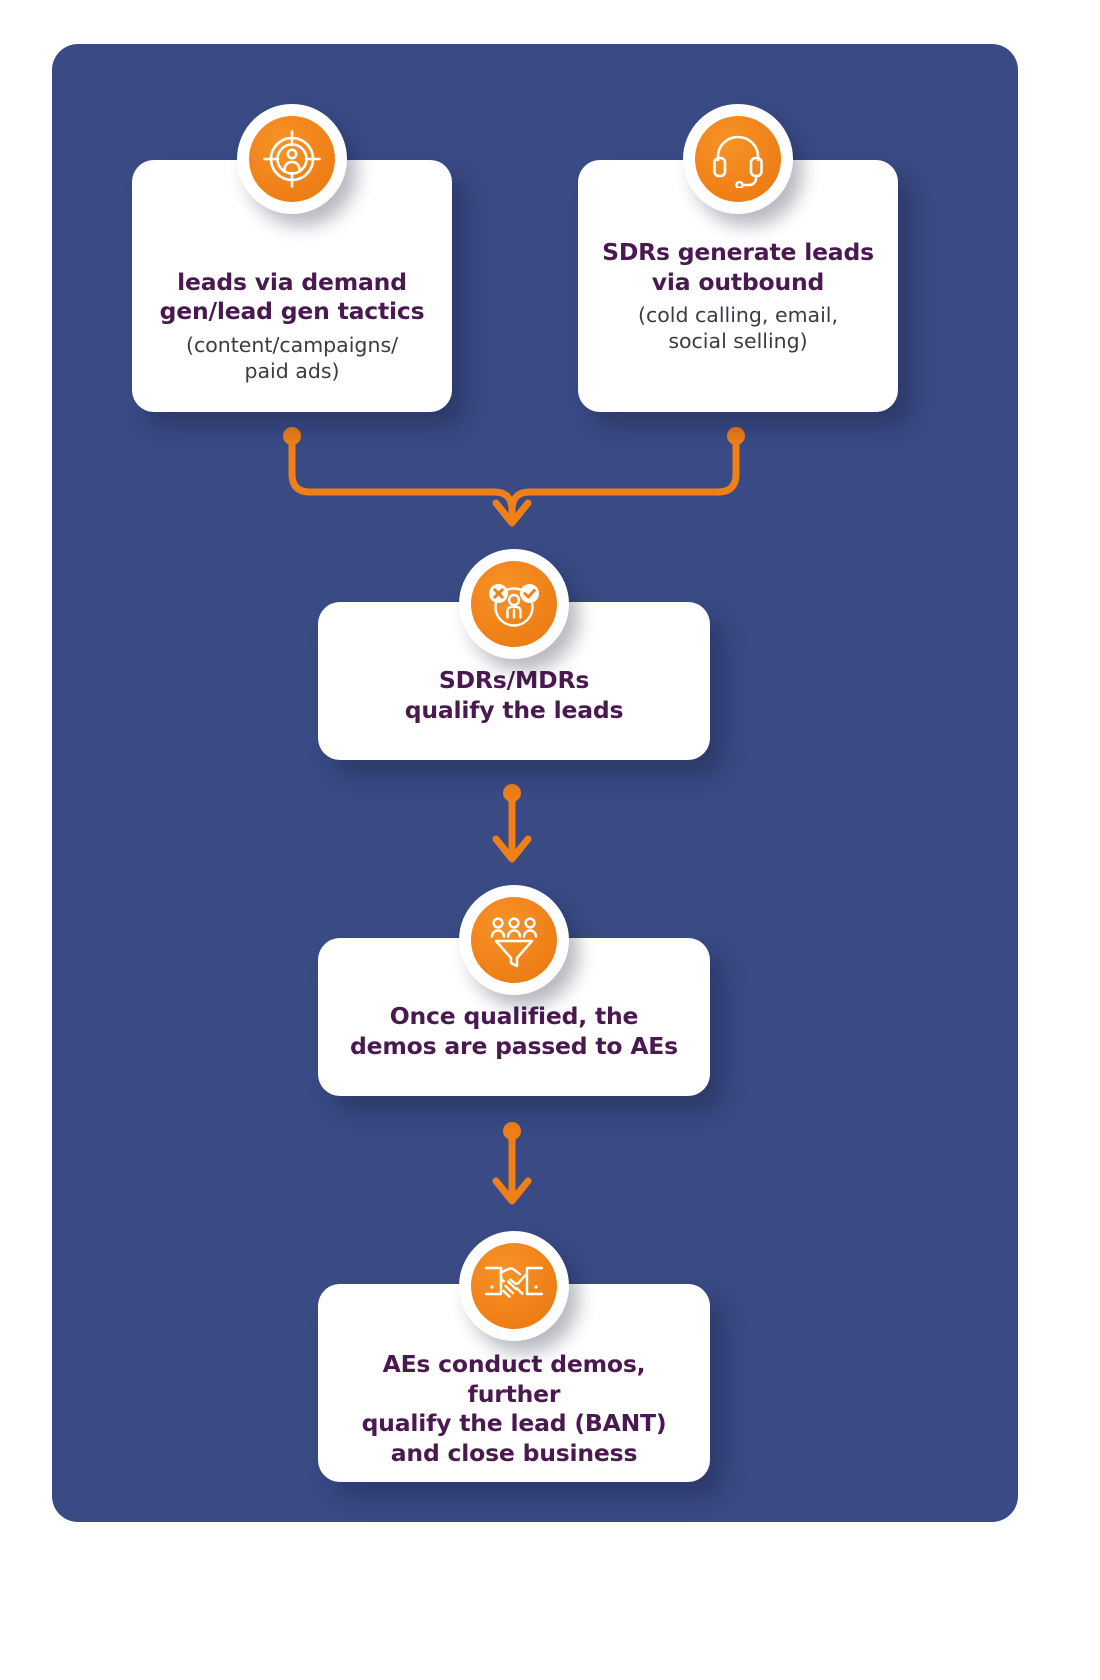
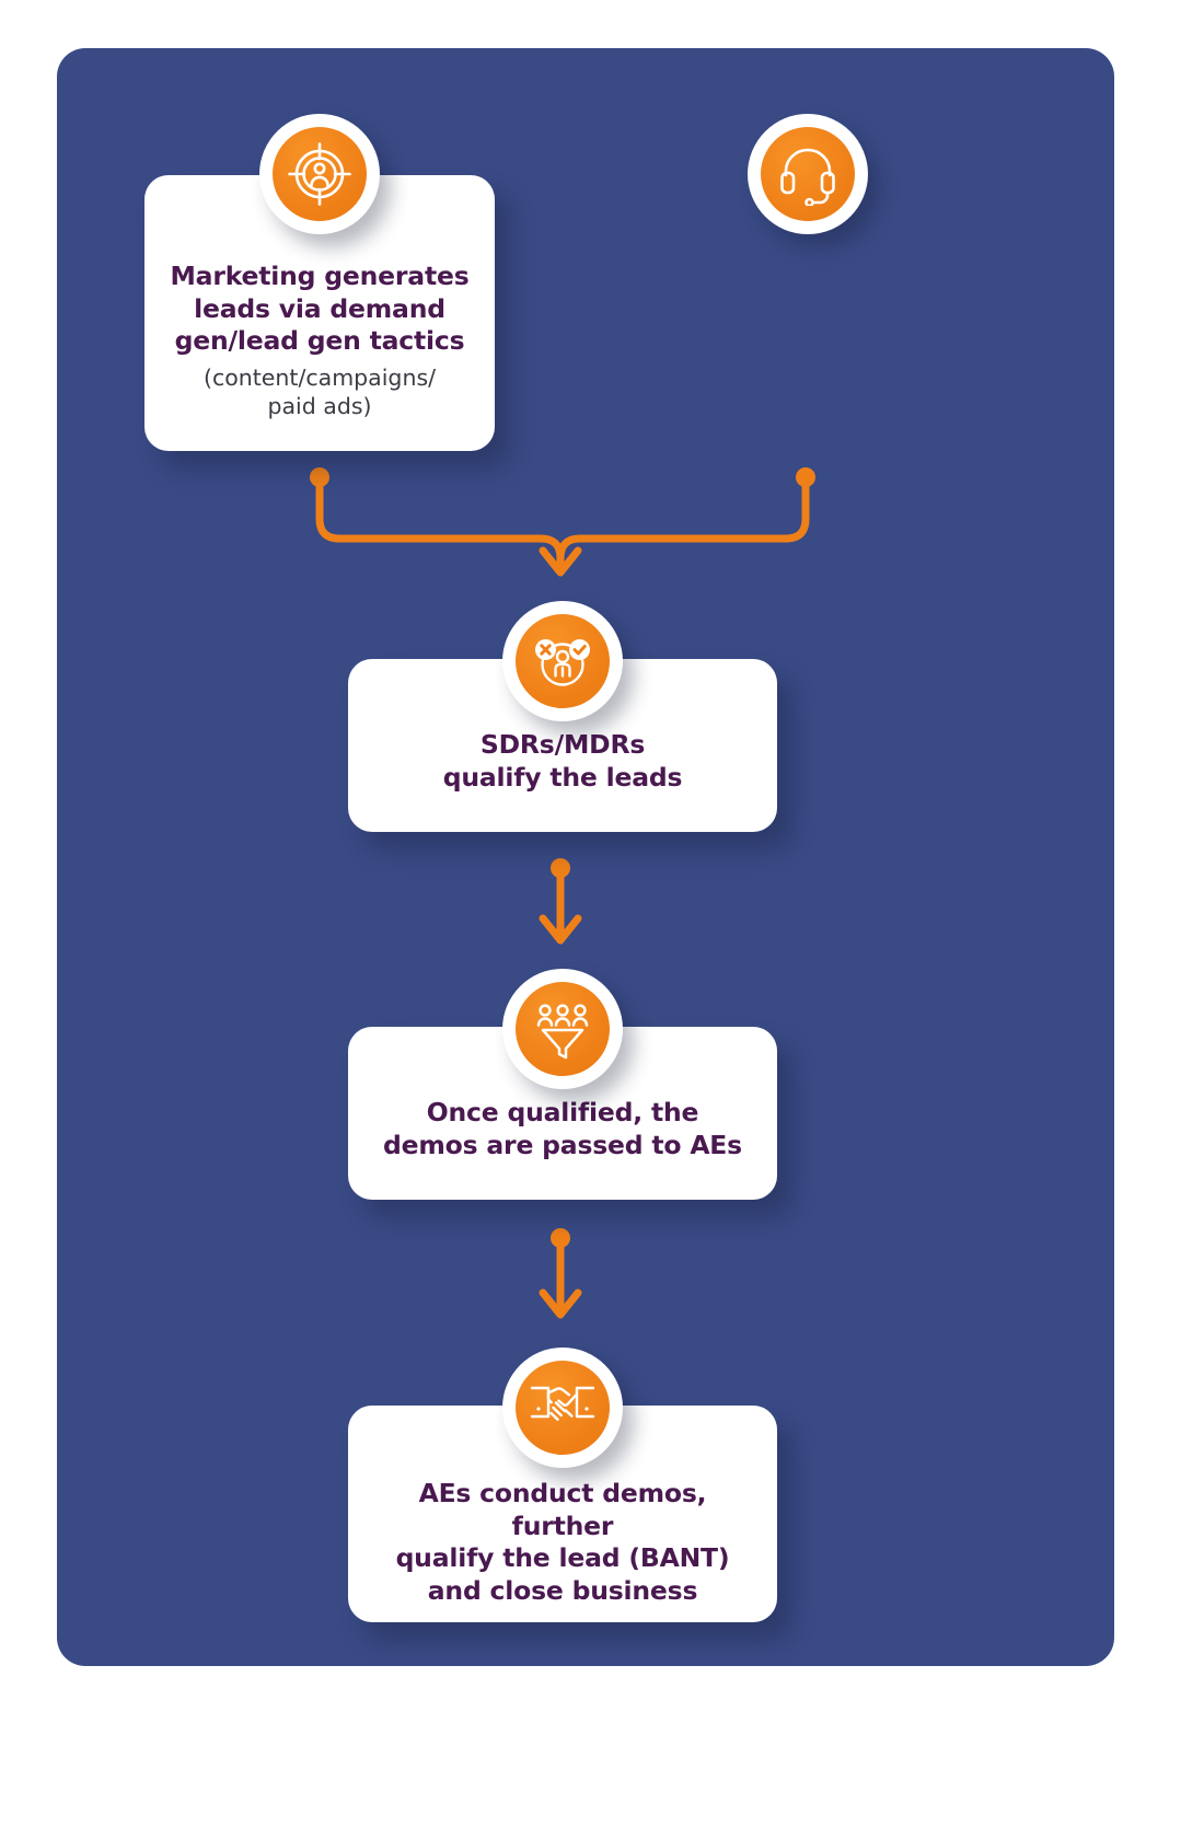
+ Marketing generates
  leads via demand
  gen/lead gen tactics
  (content/campaigns/
  paid ads)
- SDRs generate leads
- via outbound
- (cold calling, email,
- social selling)
  SDRs/MDRs
  qualify the leads
  Once qualified, the
  demos are passed to AEs
  AEs conduct demos, further
  qualify the lead (BANT)
  and close business
